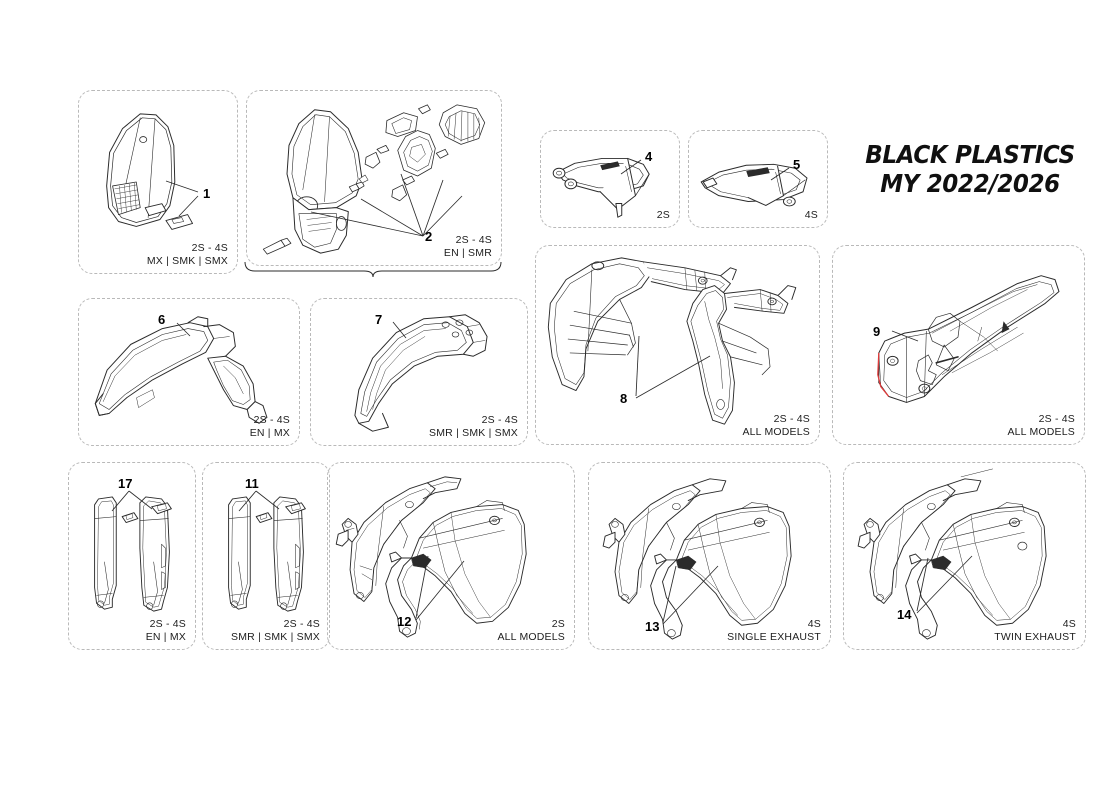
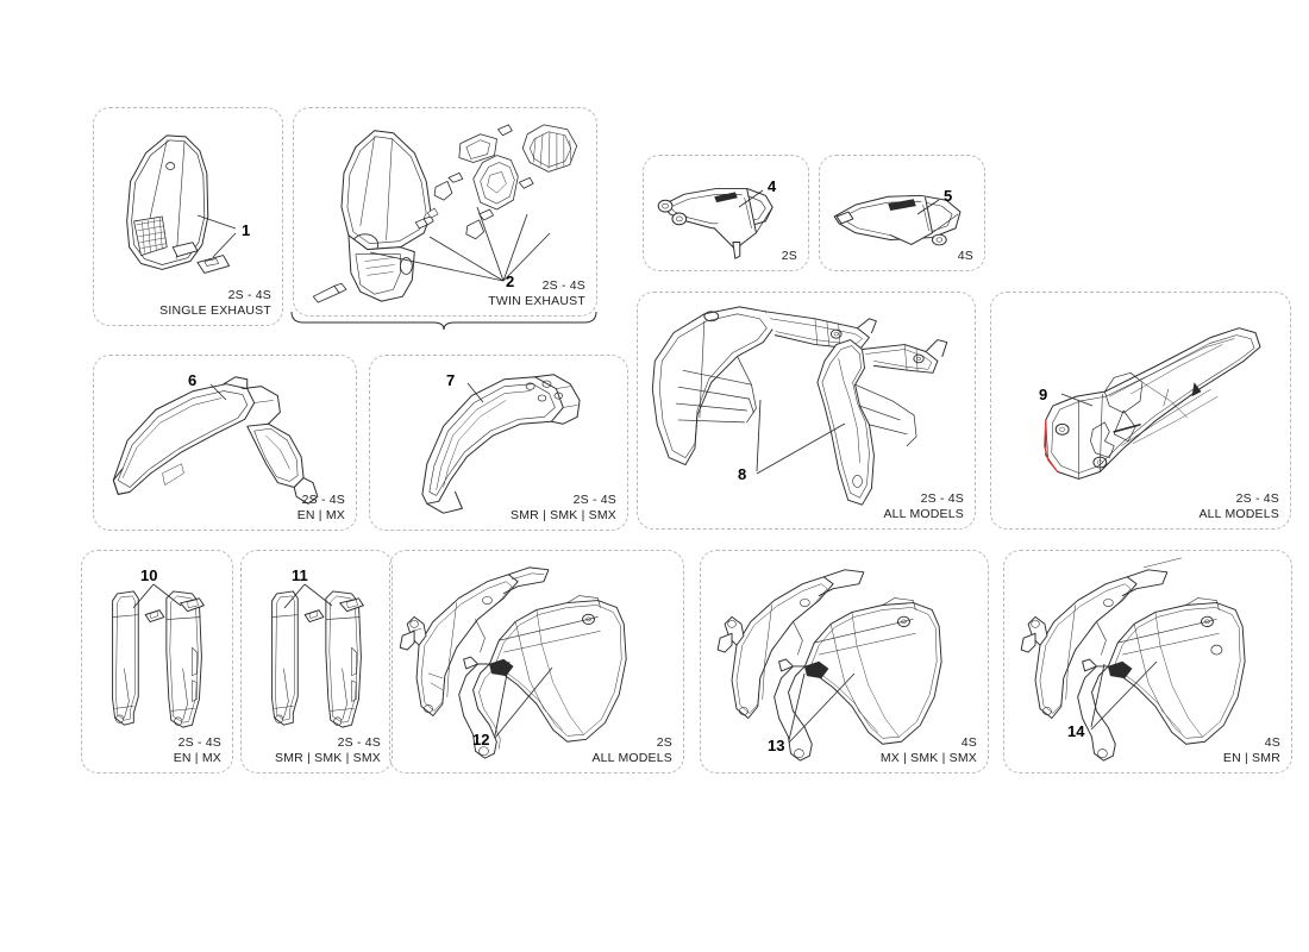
- BLACK PLASTICS
- MY 2022/2026
  2S - 4S
- MX | SMK | SMX
+ SINGLE EXHAUST
  1
  2S - 4S
- EN | SMR
+ TWIN EXHAUST
  2
  2S
  4
  4S
  5
  2S - 4S
  EN | MX
  6
  2S - 4S
  SMR | SMK | SMX
  7
  2S - 4S
  ALL MODELS
  8
  2S - 4S
  ALL MODELS
  9
  2S - 4S
  EN | MX
- 17
+ 10
  2S - 4S
  SMR | SMK | SMX
  11
  2S
  ALL MODELS
  12
  4S
- SINGLE EXHAUST
+ MX | SMK | SMX
  13
  4S
- TWIN EXHAUST
+ EN | SMR
  14
